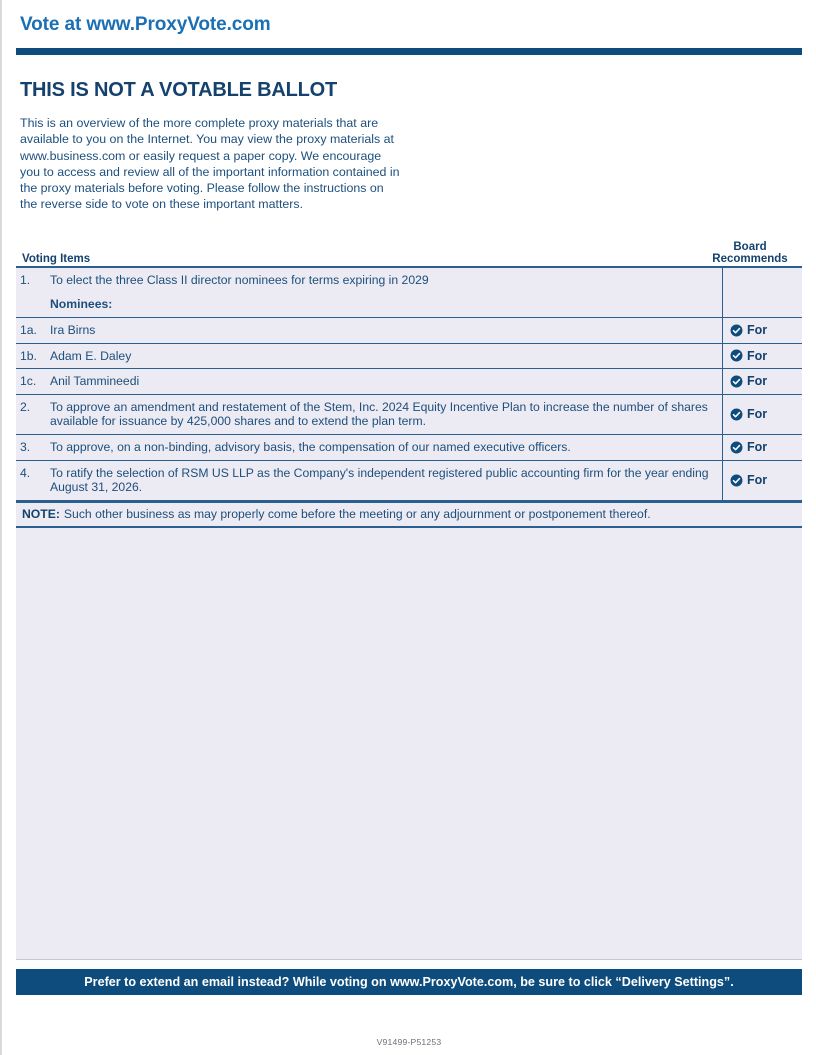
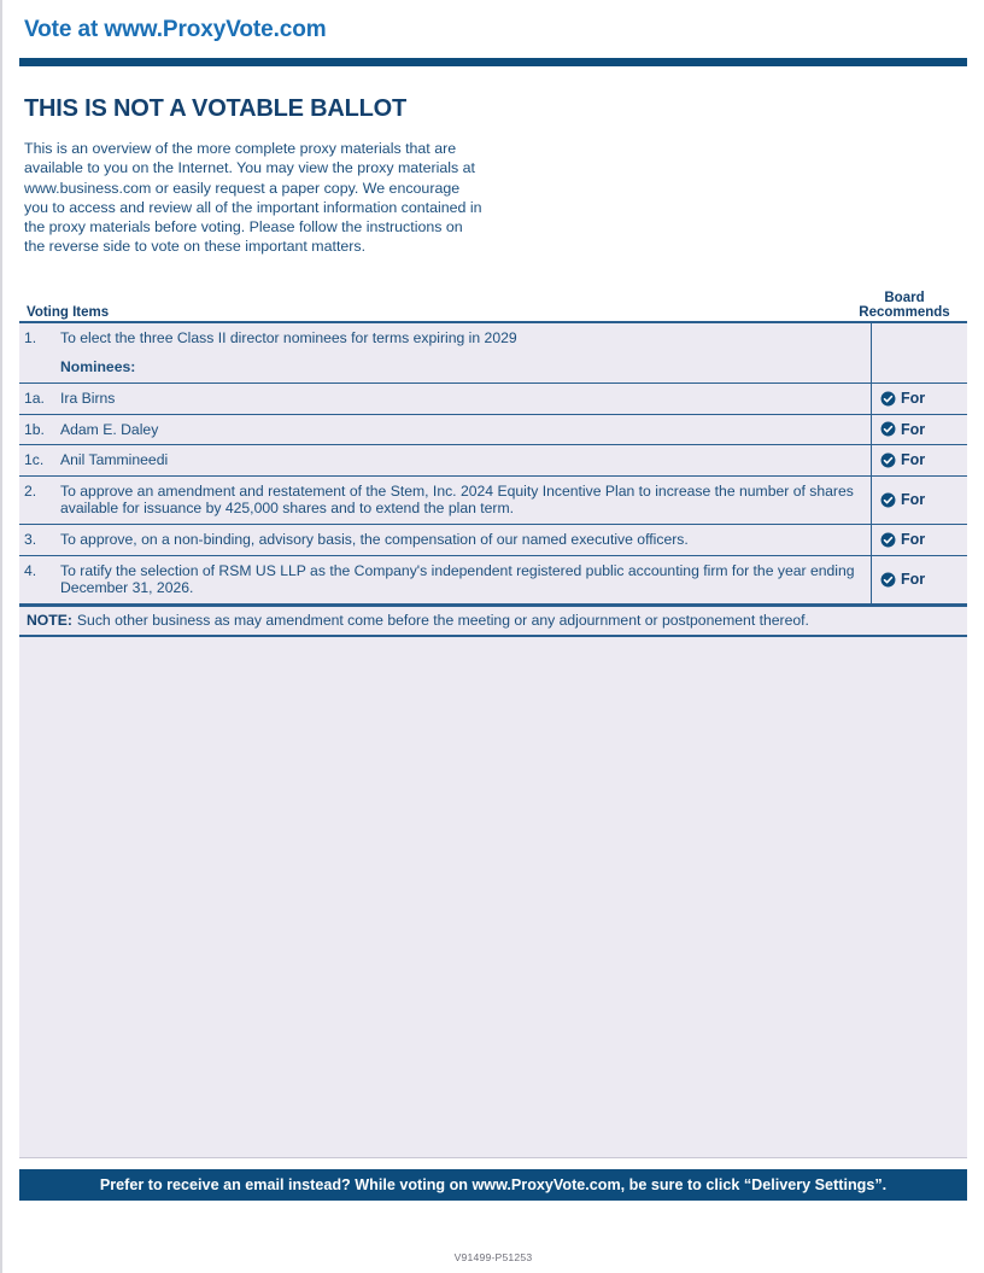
  Vote at www.ProxyVote.com
  THIS IS NOT A VOTABLE BALLOT
  This is an overview of the more complete proxy materials that are available to you on the Internet. You may view the proxy materials at www.business.com or easily request a paper copy. We encourage you to access and review all of the important information contained in the proxy materials before voting. Please follow the instructions on the reverse side to vote on these important matters.
  Voting Items
  Board
  Recommends
  1.
  To elect the three Class II director nominees for terms expiring in 2029
  Nominees:
  1a.
  Ira Birns
  For
  1b.
  Adam E. Daley
  For
  1c.
  Anil Tammineedi
  For
  2.
  To approve an amendment and restatement of the Stem, Inc. 2024 Equity Incentive Plan to increase the number of shares available for issuance by 425,000 shares and to extend the plan term.
  For
  3.
  To approve, on a non-binding, advisory basis, the compensation of our named executive officers.
  For
  4.
- To ratify the selection of RSM US LLP as the Company's independent registered public accounting firm for the year ending August 31, 2026.
+ To ratify the selection of RSM US LLP as the Company's independent registered public accounting firm for the year ending December 31, 2026.
  For
  NOTE:
- Such other business as may properly come before the meeting or any adjournment or postponement thereof.
+ Such other business as may amendment come before the meeting or any adjournment or postponement thereof.
- Prefer to extend an email instead? While voting on www.ProxyVote.com, be sure to click “Delivery Settings”.
+ Prefer to receive an email instead? While voting on www.ProxyVote.com, be sure to click “Delivery Settings”.
  V91499-P51253
